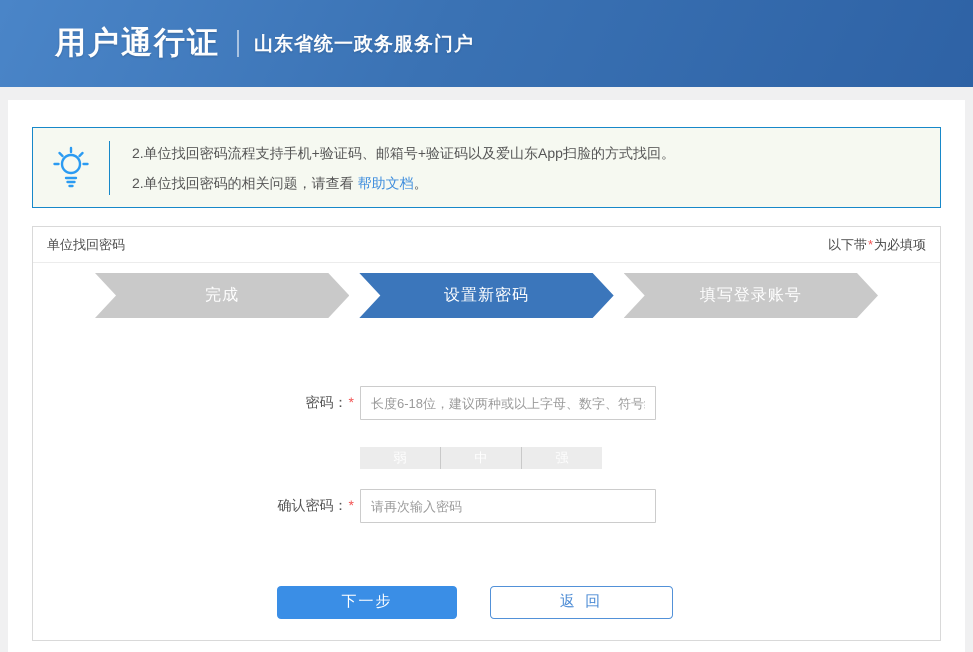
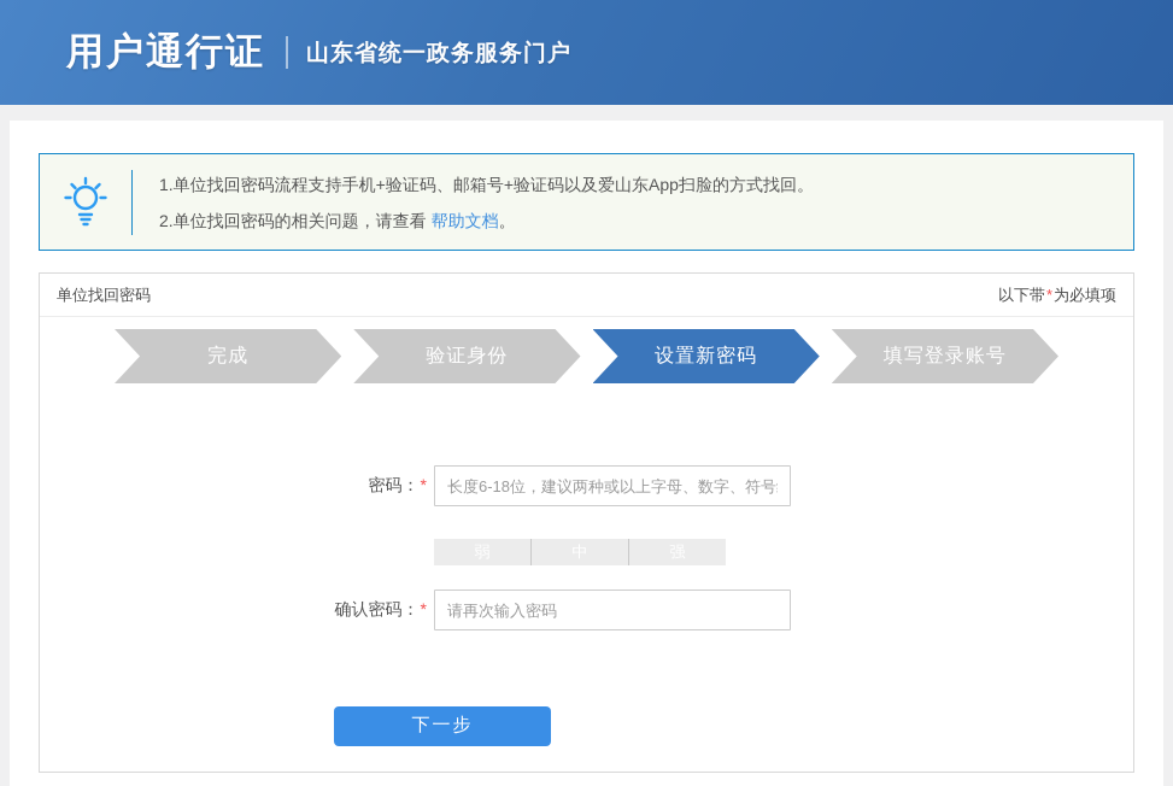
  用户通行证
  山东省统一政务服务门户
- 2.单位找回密码流程支持手机+验证码、邮箱号+验证码以及爱山东App扫脸的方式找回。
+ 1.单位找回密码流程支持手机+验证码、邮箱号+验证码以及爱山东App扫脸的方式找回。
  2.单位找回密码的相关问题，请查看 帮助文档。
  单位找回密码
  以下带*为必填项
  完成
+ 验证身份
  设置新密码
  填写登录账号
  密码：*
  长度6-18位，建议两种或以上字母、数字、符号
  确认密码：*
  请再次输入密码
  下一步
- 返 回
